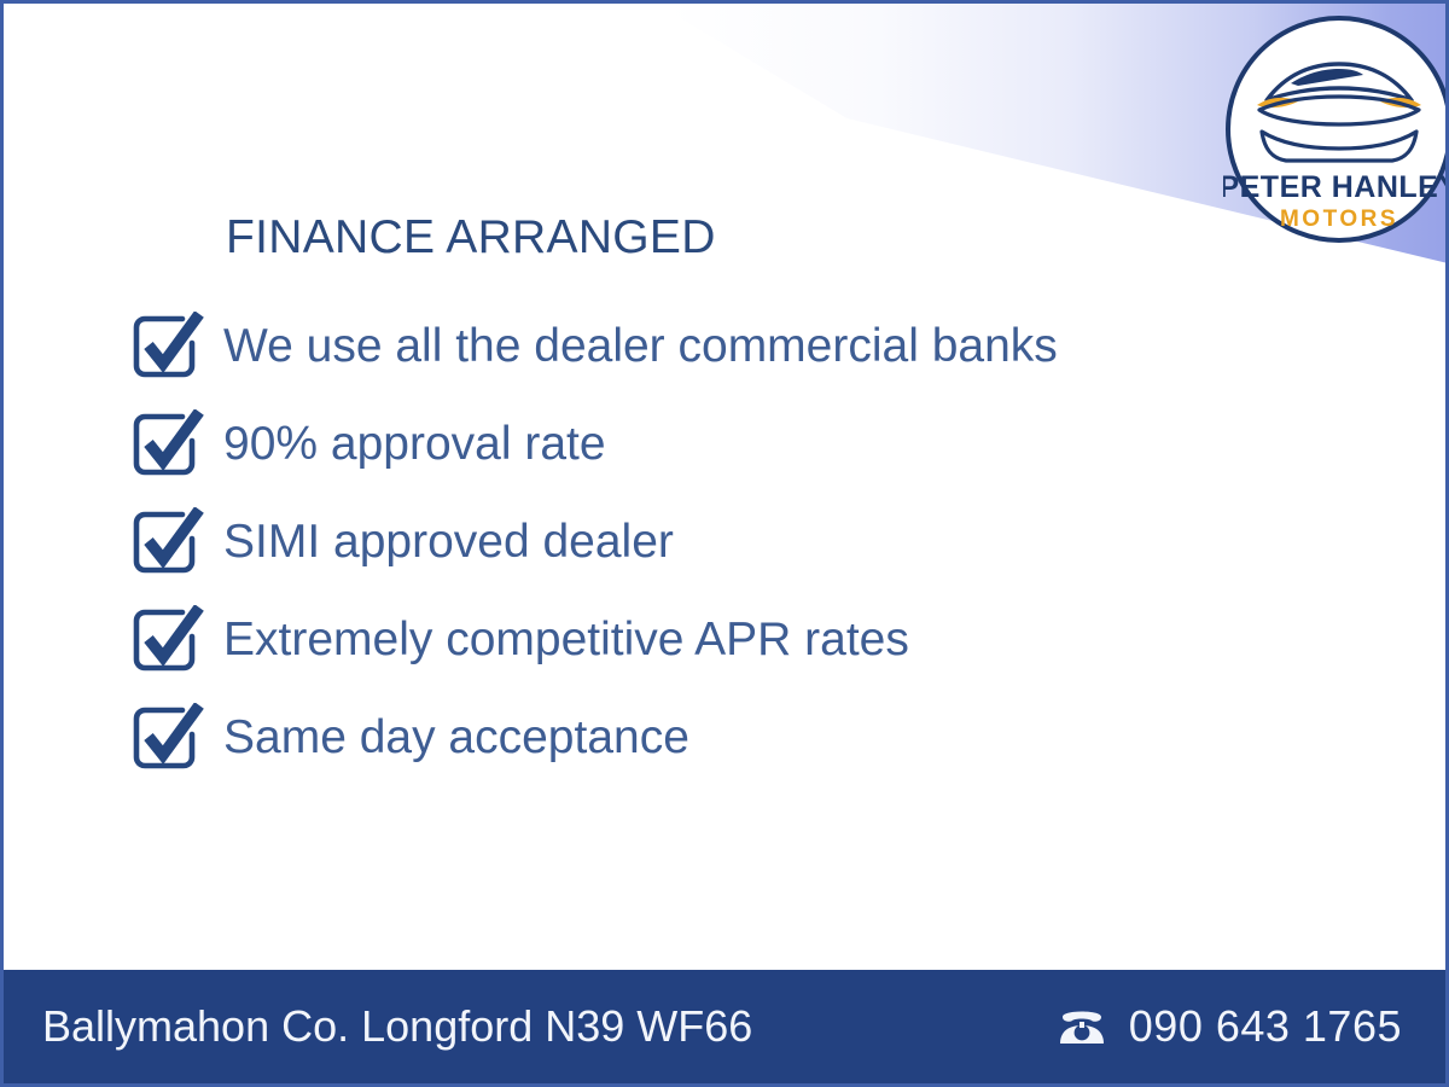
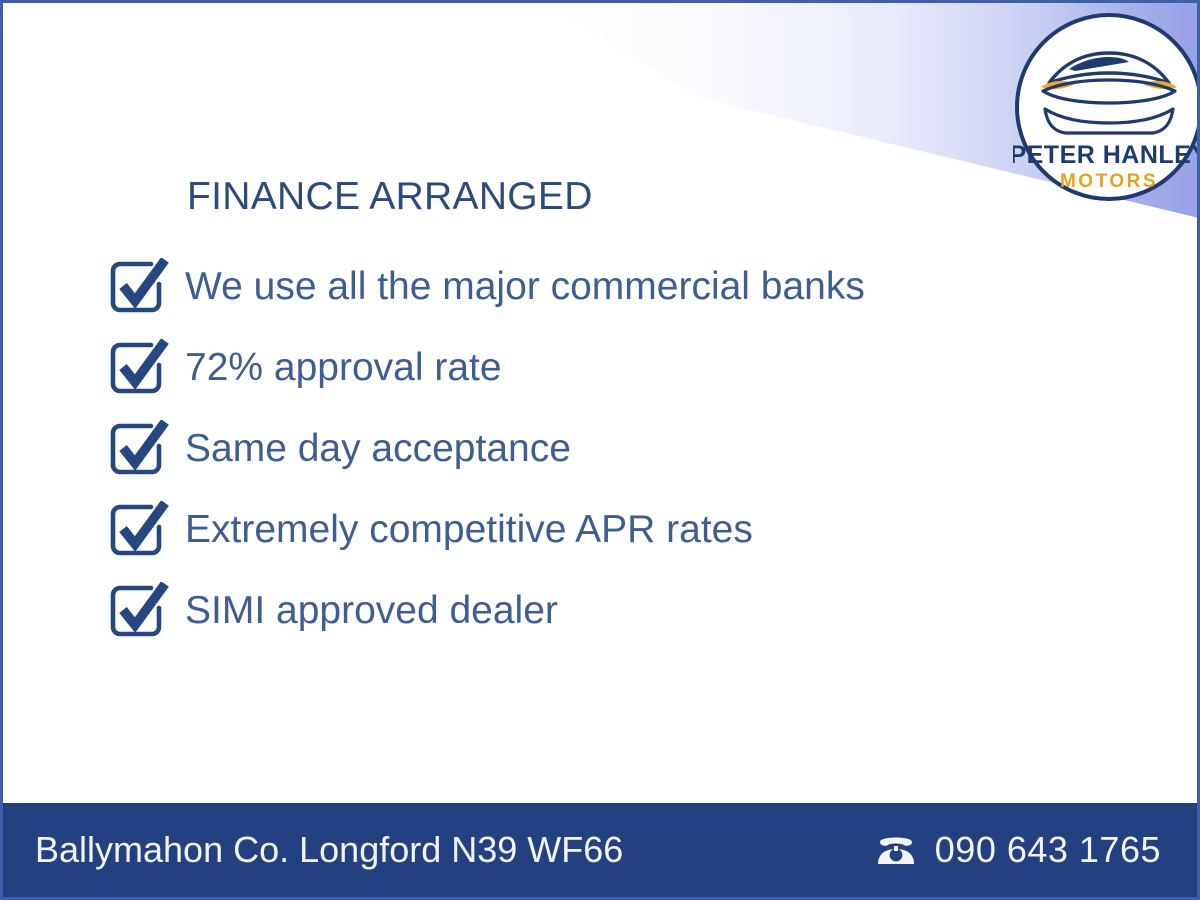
  PETER HANLE
  MOTORS
  FINANCE ARRANGED
- We use all the dealer commercial banks
+ We use all the major commercial banks
- 90% approval rate
+ 72% approval rate
- SIMI approved dealer
+ Same day acceptance
  Extremely competitive APR rates
- Same day acceptance
+ SIMI approved dealer
  Ballymahon Co. Longford N39 WF66
  090 643 1765
